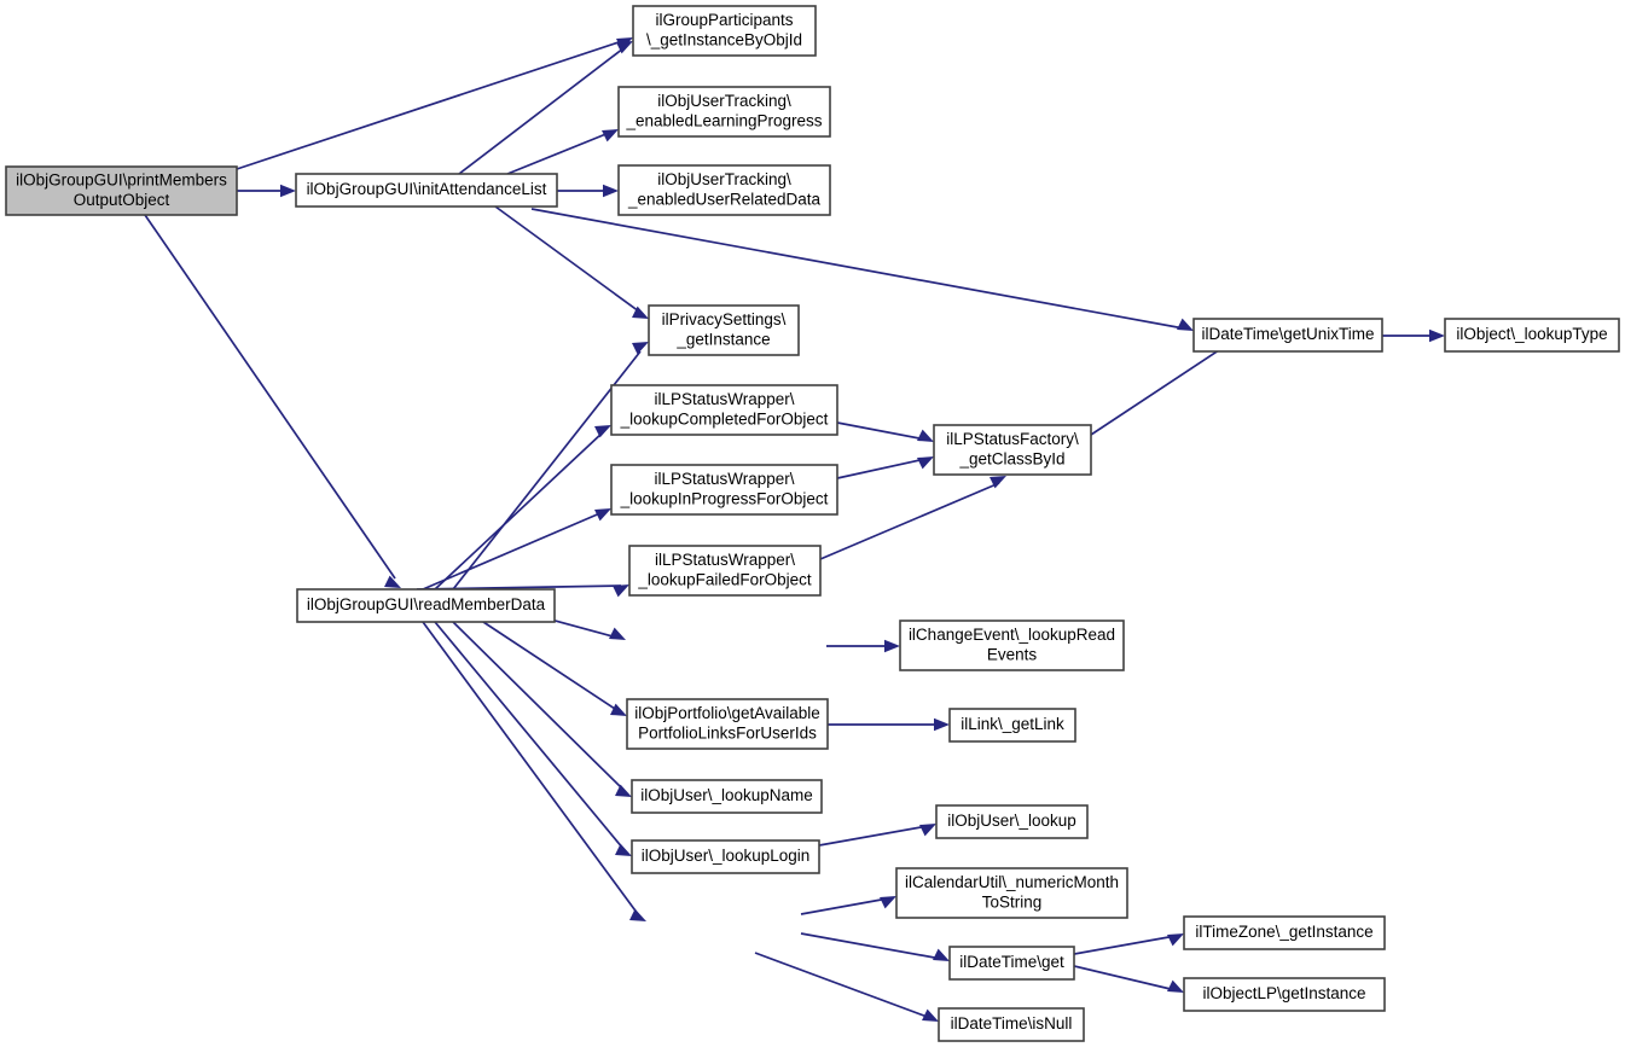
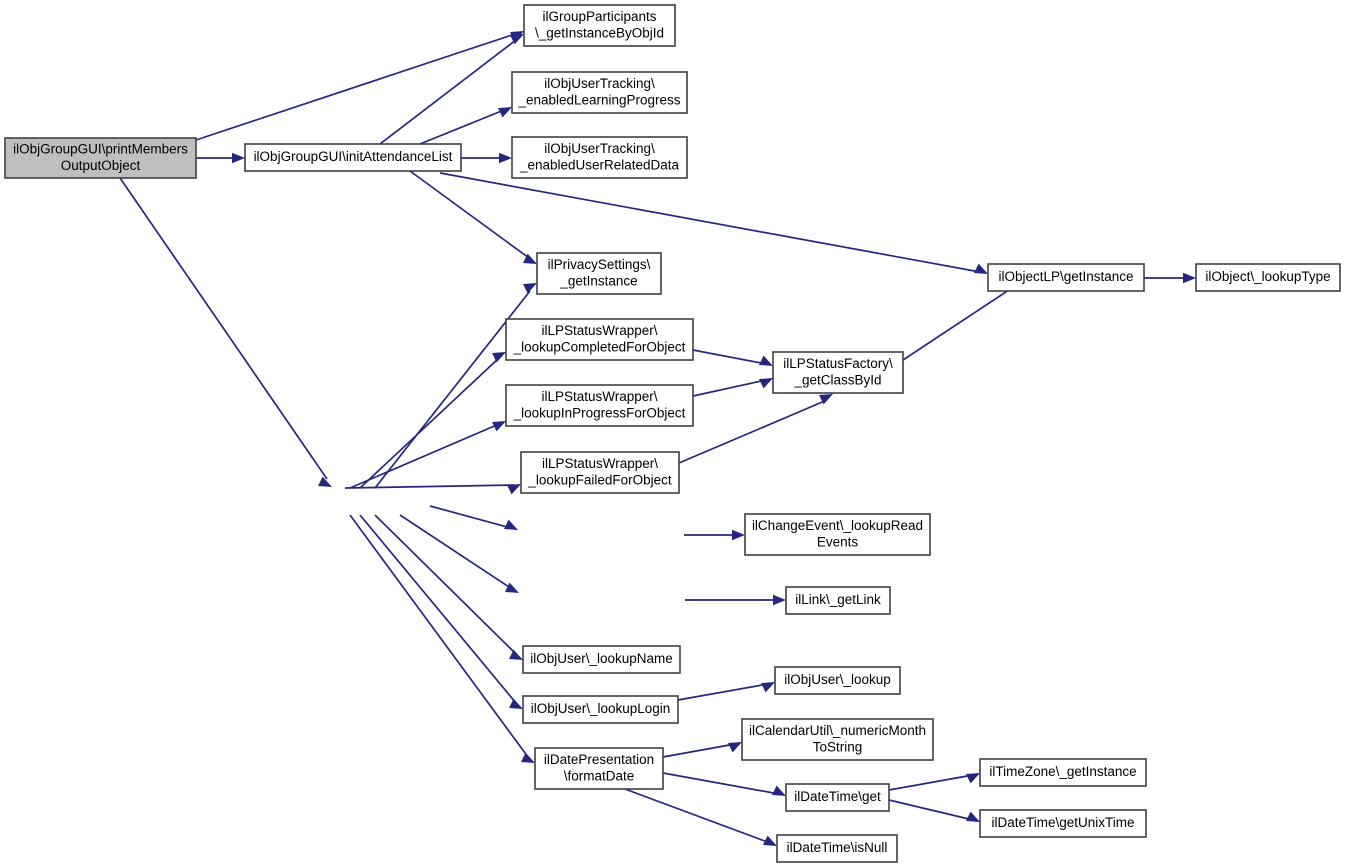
  ilObjGroupGUI\printMembers
  OutputObject
  ilObjGroupGUI\initAttendanceList
  ilGroupParticipants
  \_getInstanceByObjId
  ilObjUserTracking\
  _enabledLearningProgress
  ilObjUserTracking\
  _enabledUserRelatedData
  ilPrivacySettings\
  _getInstance
- ilDateTime\getUnixTime
+ ilObjectLP\getInstance
  ilObject\_lookupType
- ilObjGroupGUI\readMemberData
  ilLPStatusWrapper\
  _lookupCompletedForObject
  ilLPStatusWrapper\
  _lookupInProgressForObject
  ilLPStatusWrapper\
  _lookupFailedForObject
  ilLPStatusFactory\
  _getClassById
  ilChangeEvent\_lookupRead
  Events
- ilObjPortfolio\getAvailable
- PortfolioLinksForUserIds
  ilLink\_getLink
  ilObjUser\_lookupName
  ilObjUser\_lookup
  ilObjUser\_lookupLogin
+ ilDatePresentation
+ \formatDate
  ilCalendarUtil\_numericMonth
  ToString
  ilDateTime\get
  ilDateTime\isNull
  ilTimeZone\_getInstance
- ilObjectLP\getInstance
+ ilDateTime\getUnixTime
